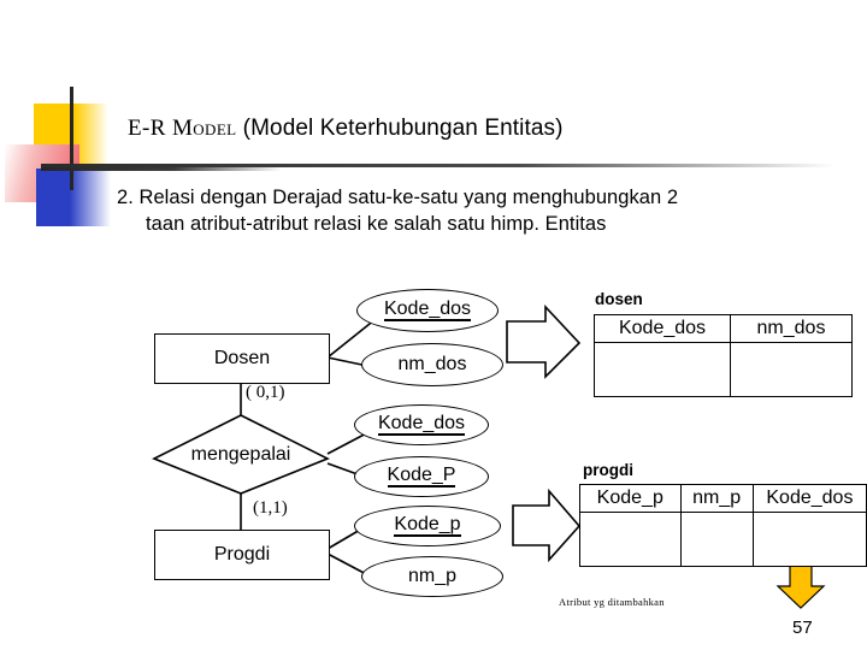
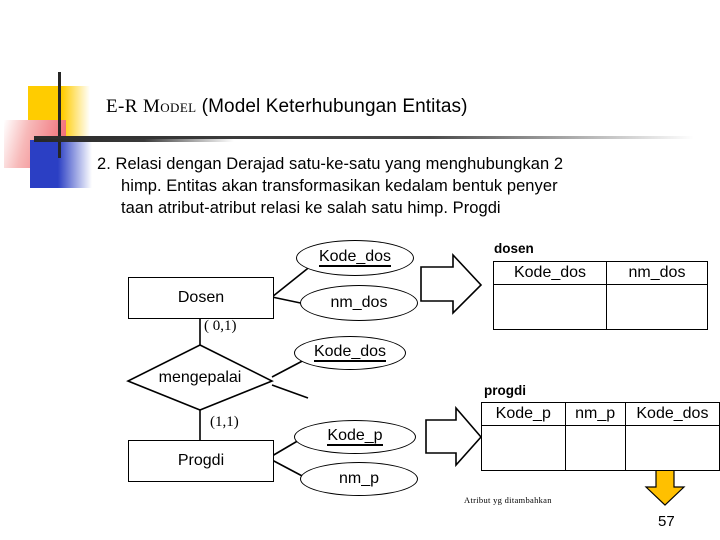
  E-R Model (Model Keterhubungan Entitas)
  2. Relasi dengan Derajad satu-ke-satu yang menghubungkan 2
+ himp. Entitas akan transformasikan kedalam bentuk penyer
- taan atribut-atribut relasi ke salah satu himp. Entitas
+ taan atribut-atribut relasi ke salah satu himp. Progdi
  Dosen
  Progdi
  mengepalai
  ( 0,1)
  (1,1)
  Kode_dos
  nm_dos
  Kode_dos
- Kode_P
  Kode_p
  nm_p
  dosen
  Kode_dos	nm_dos
  progdi
  Kode_p	nm_p	Kode_dos
  Atribut yg ditambahkan
  57
